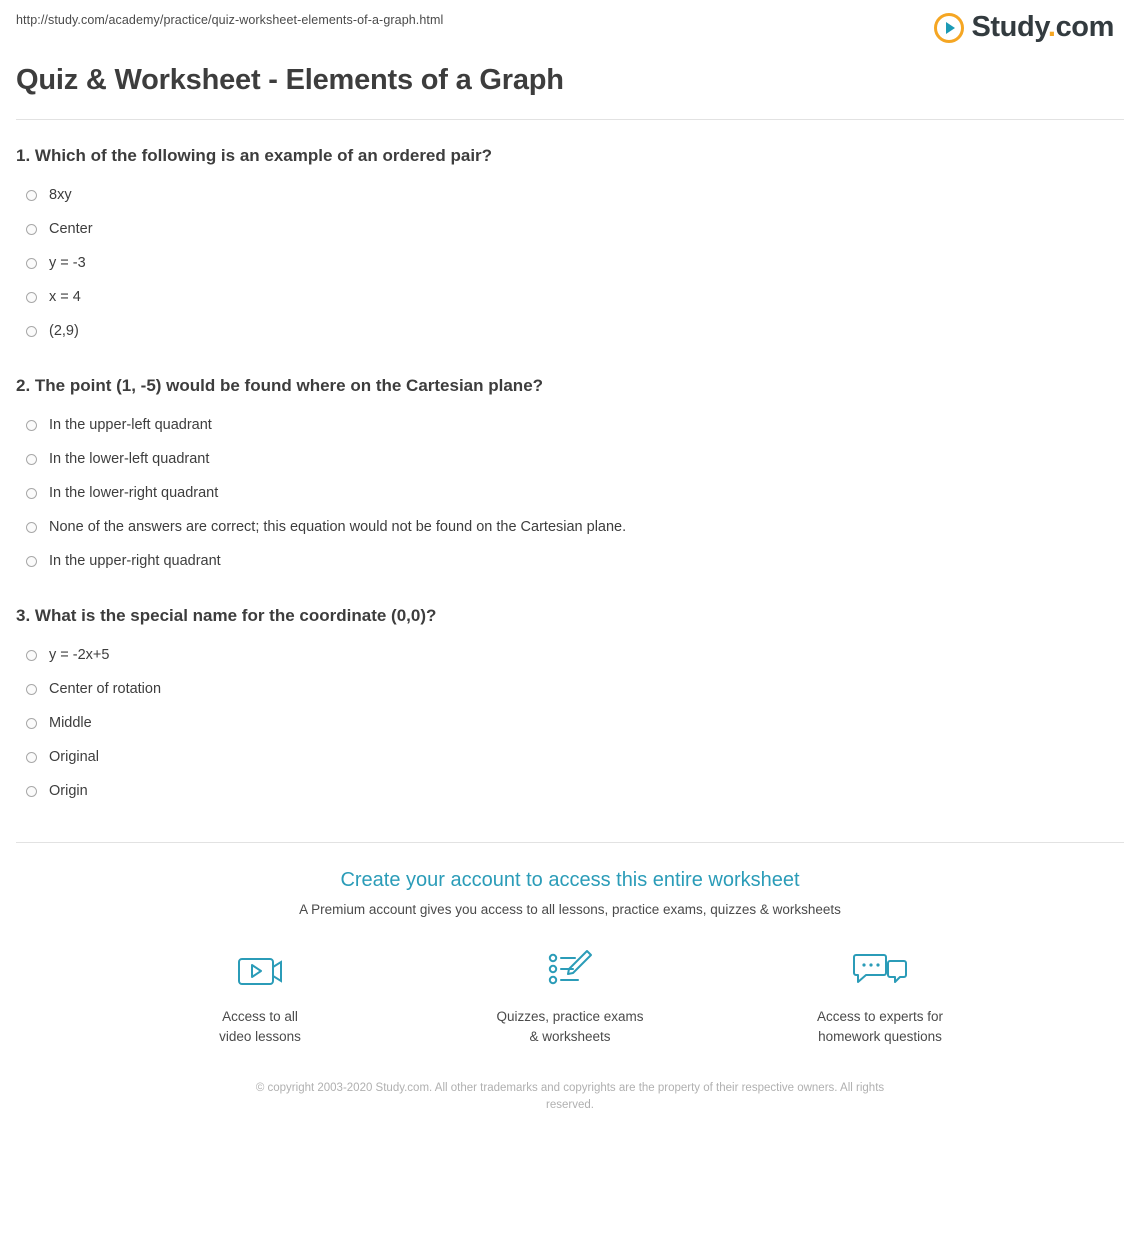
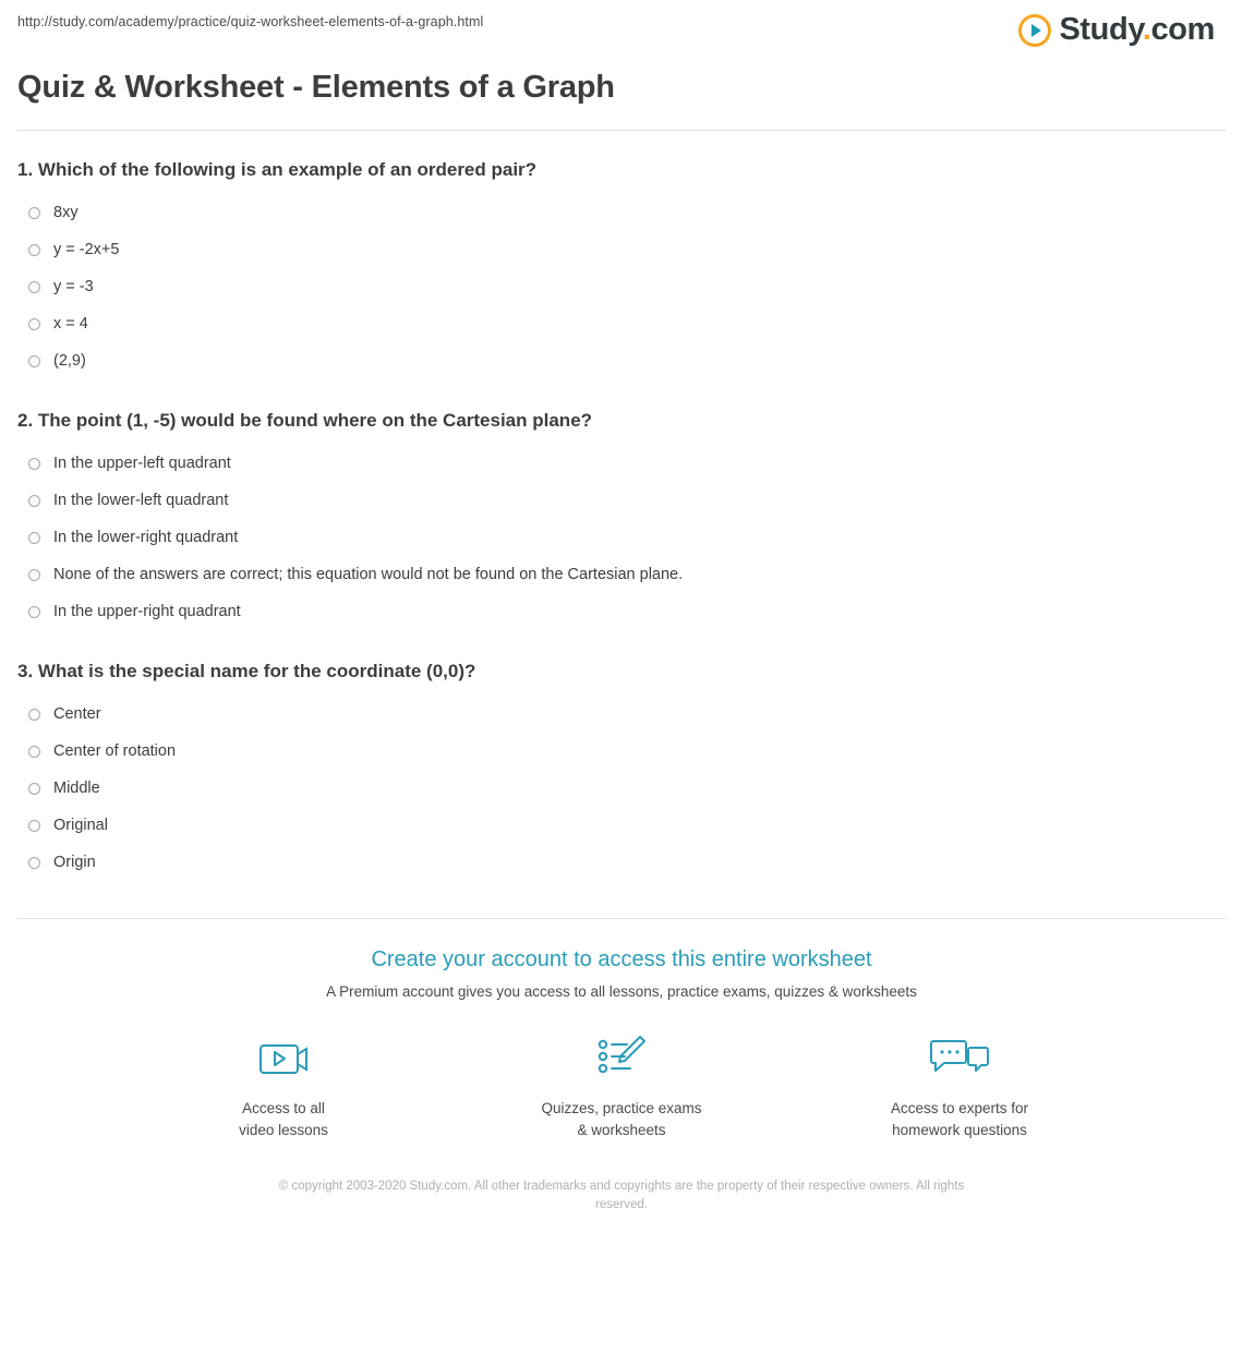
  http://study.com/academy/practice/quiz-worksheet-elements-of-a-graph.html
  Study.com
  Quiz & Worksheet - Elements of a Graph
  1. Which of the following is an example of an ordered pair?
  8xy
- Center
+ y = -2x+5
  y = -3
  x = 4
  (2,9)
  2. The point (1, -5) would be found where on the Cartesian plane?
  In the upper-left quadrant
  In the lower-left quadrant
  In the lower-right quadrant
  None of the answers are correct; this equation would not be found on the Cartesian plane.
  In the upper-right quadrant
  3. What is the special name for the coordinate (0,0)?
- y = -2x+5
+ Center
  Center of rotation
  Middle
  Original
  Origin
  Create your account to access this entire worksheet
  A Premium account gives you access to all lessons, practice exams, quizzes & worksheets
  Access to all
  video lessons
  Quizzes, practice exams
  & worksheets
  Access to experts for
  homework questions
  © copyright 2003-2020 Study.com. All other trademarks and copyrights are the property of their respective owners. All rights reserved.
